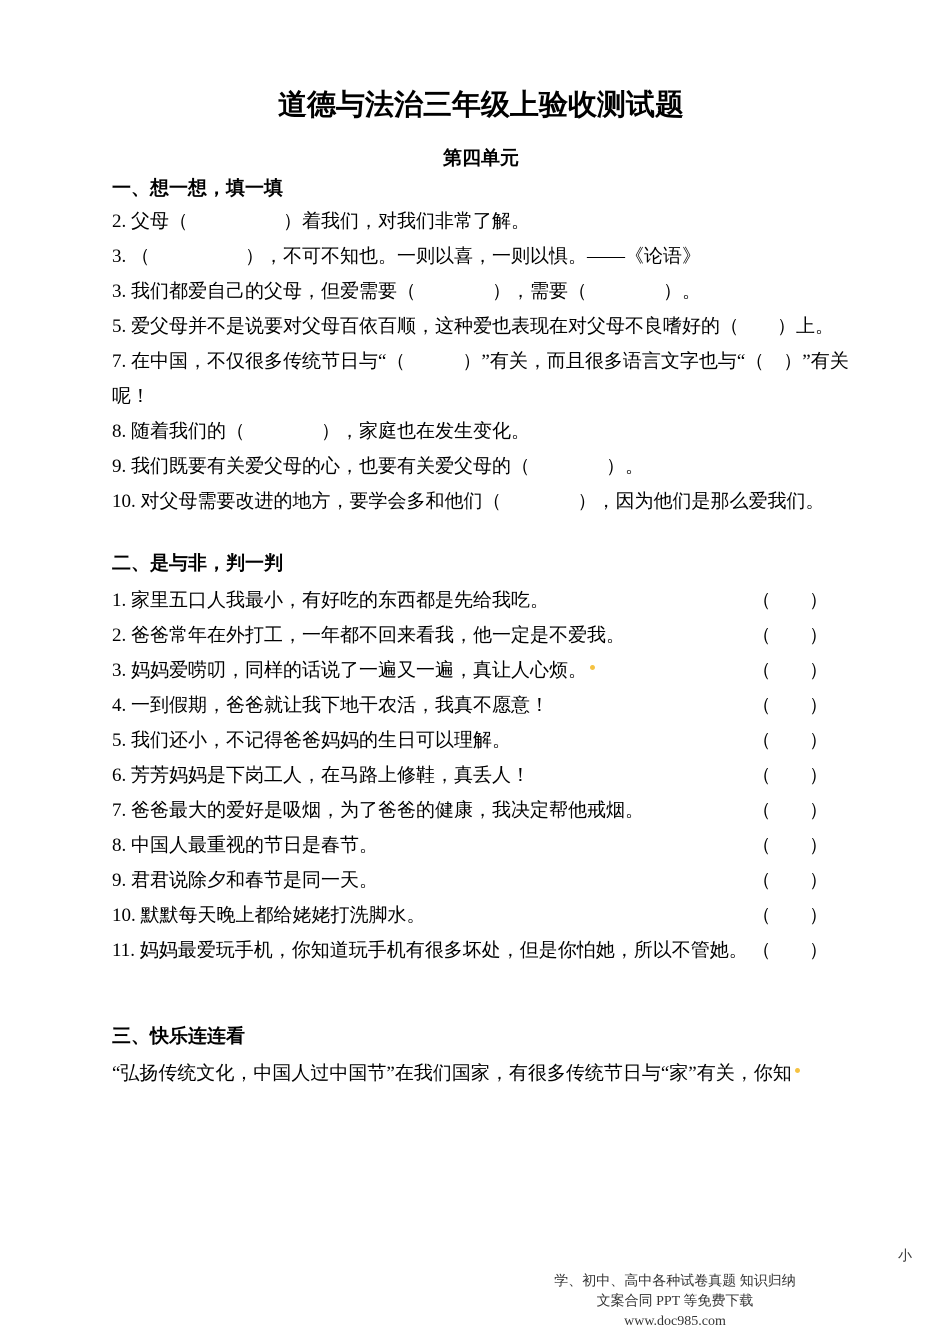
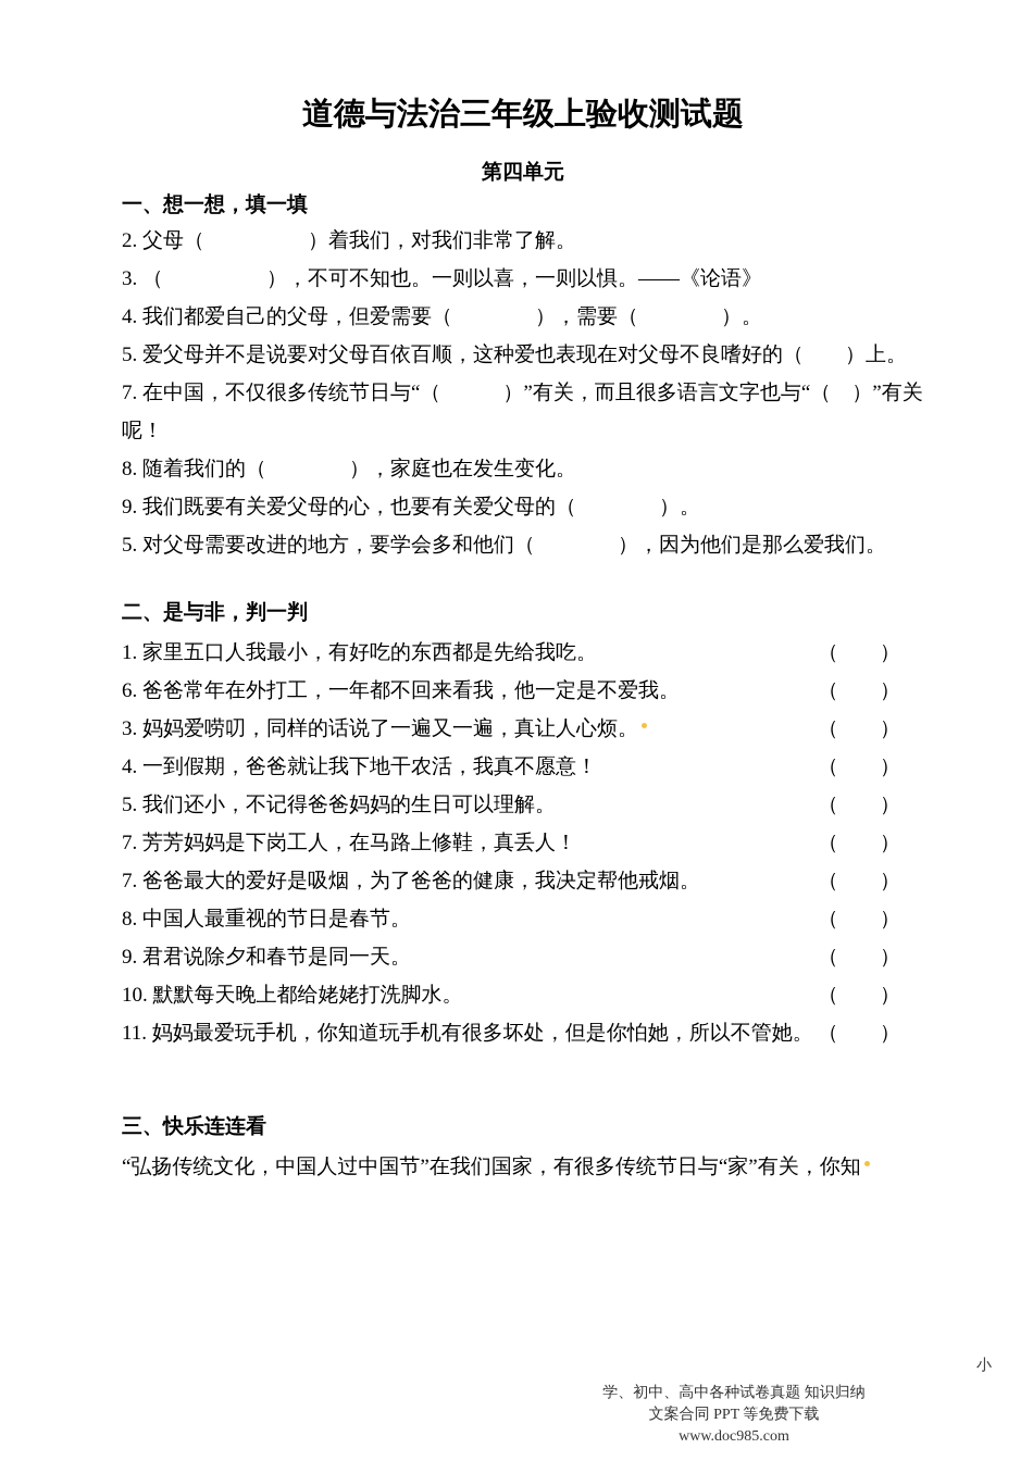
  道德与法治三年级上验收测试题
  第四单元
  一、想一想，填一填
  2. 父母（ ）着我们，对我们非常了解。
  3. （ ），不可不知也。一则以喜，一则以惧。——《论语》
- 3. 我们都爱自己的父母，但爱需要（ ），需要（ ）。
+ 4. 我们都爱自己的父母，但爱需要（ ），需要（ ）。
  5. 爱父母并不是说要对父母百依百顺，这种爱也表现在对父母不良嗜好的（ ）上。
  7. 在中国，不仅很多传统节日与“（ ）”有关，而且很多语言文字也与“（ ）”有关呢！
  8. 随着我们的（ ），家庭也在发生变化。
  9. 我们既要有关爱父母的心，也要有关爱父母的（ ）。
- 10. 对父母需要改进的地方，要学会多和他们（ ），因为他们是那么爱我们。
+ 5. 对父母需要改进的地方，要学会多和他们（ ），因为他们是那么爱我们。
  二、是与非，判一判
  1. 家里五口人我最小，有好吃的东西都是先给我吃。
  （ ）
- 2. 爸爸常年在外打工，一年都不回来看我，他一定是不爱我。
+ 6. 爸爸常年在外打工，一年都不回来看我，他一定是不爱我。
  （ ）
  3. 妈妈爱唠叨，同样的话说了一遍又一遍，真让人心烦。
  （ ）
  4. 一到假期，爸爸就让我下地干农活，我真不愿意！
  （ ）
  5. 我们还小，不记得爸爸妈妈的生日可以理解。
  （ ）
- 6. 芳芳妈妈是下岗工人，在马路上修鞋，真丢人！
+ 7. 芳芳妈妈是下岗工人，在马路上修鞋，真丢人！
  （ ）
  7. 爸爸最大的爱好是吸烟，为了爸爸的健康，我决定帮他戒烟。
  （ ）
  8. 中国人最重视的节日是春节。
  （ ）
  9. 君君说除夕和春节是同一天。
  （ ）
  10. 默默每天晚上都给姥姥打洗脚水。
  （ ）
  11. 妈妈最爱玩手机，你知道玩手机有很多坏处，但是你怕她，所以不管她。
  （ ）
  三、快乐连连看
  “弘扬传统文化，中国人过中国节”在我们国家，有很多传统节日与“家”有关，你知
  小
  学、初中、高中各种试卷真题 知识归纳
  文案合同 PPT 等免费下载
  www.doc985.com
